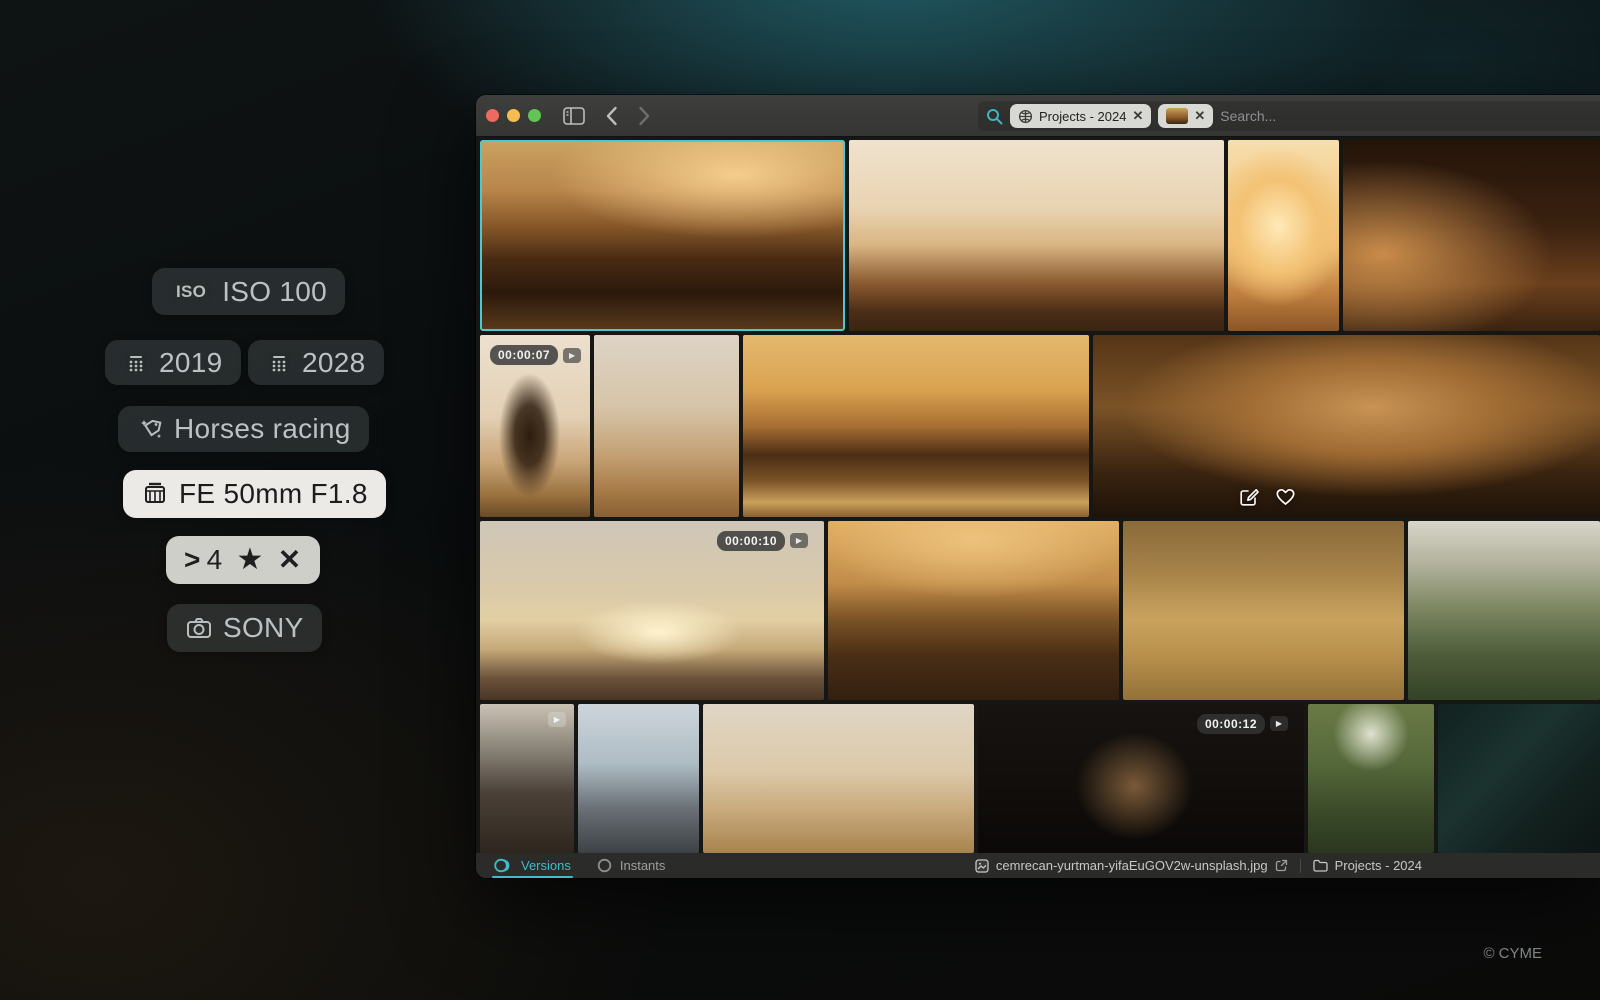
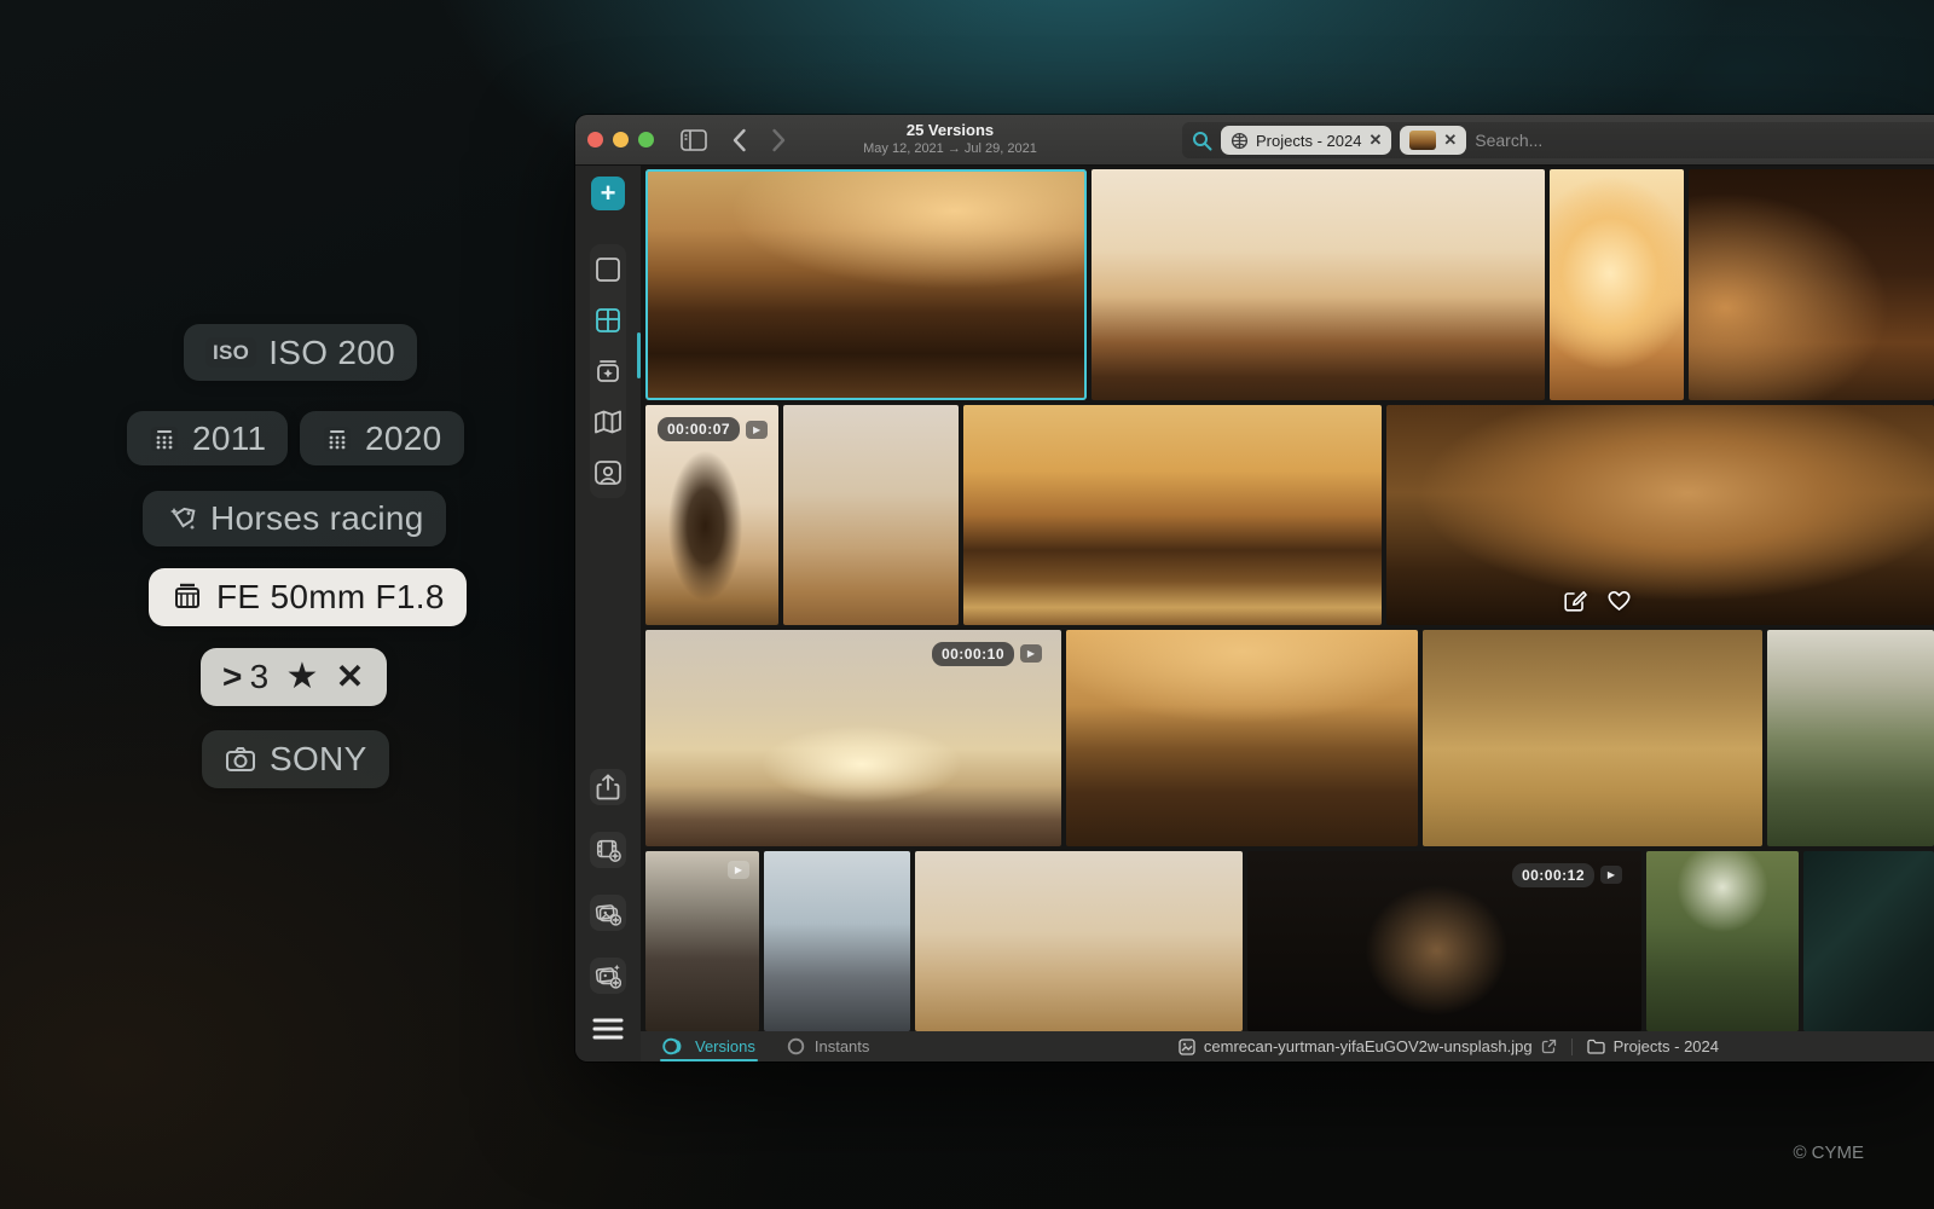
  ISO
- ISO 100
+ ISO 200
- 2019
+ 2011
- 2028
+ 2020
  Horses racing
  FE 50mm F1.8
  >
- 4
+ 3
  ★
  ✕
  SONY
  © CYME
+ 25 Versions
+ May 12, 2021 → Jul 29, 2021
  Projects - 2024
  ✕
  ✕
  Search...
+ +
  00:00:07
  ▶
  00:00:10
  ▶
  ▶
  00:00:12
  ▶
  Versions
  Instants
  cemrecan-yurtman-yifaEuGOV2w-unsplash.jpg
  Projects - 2024
